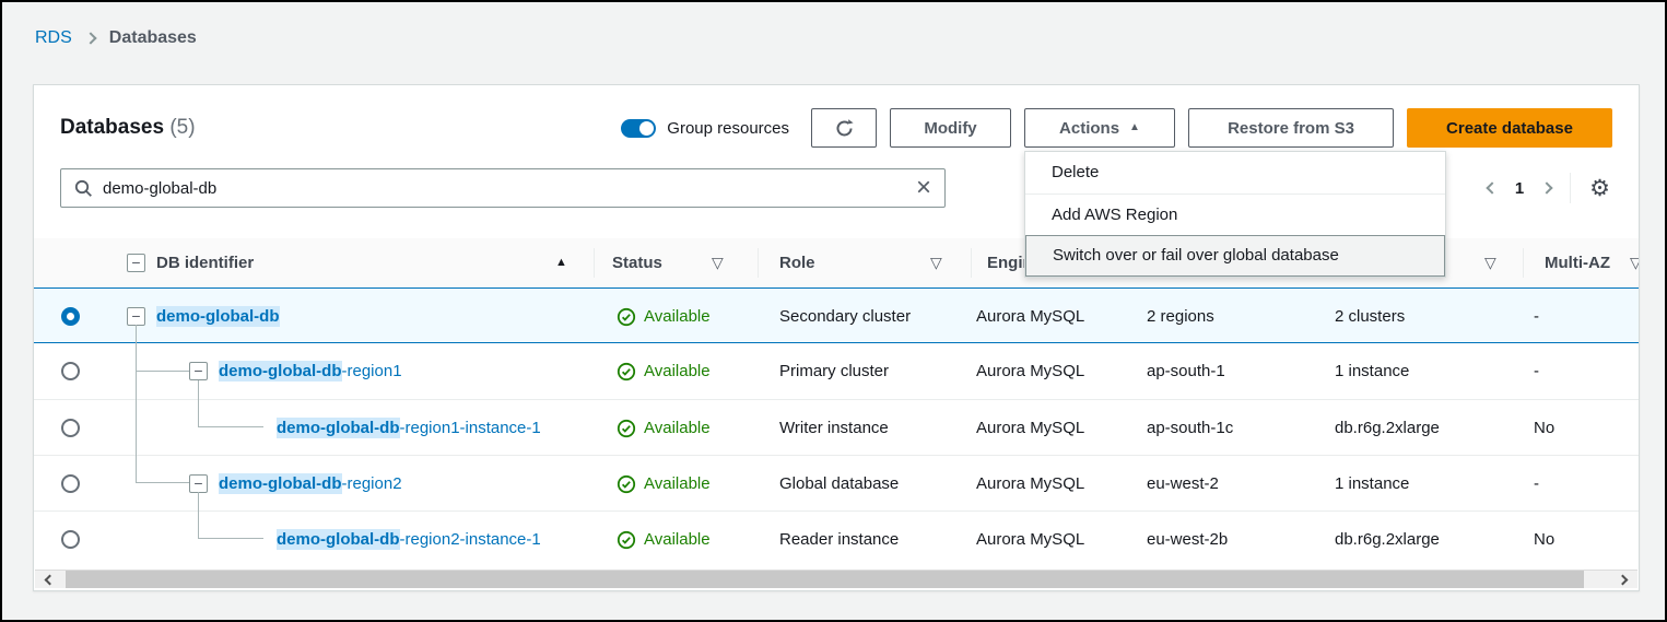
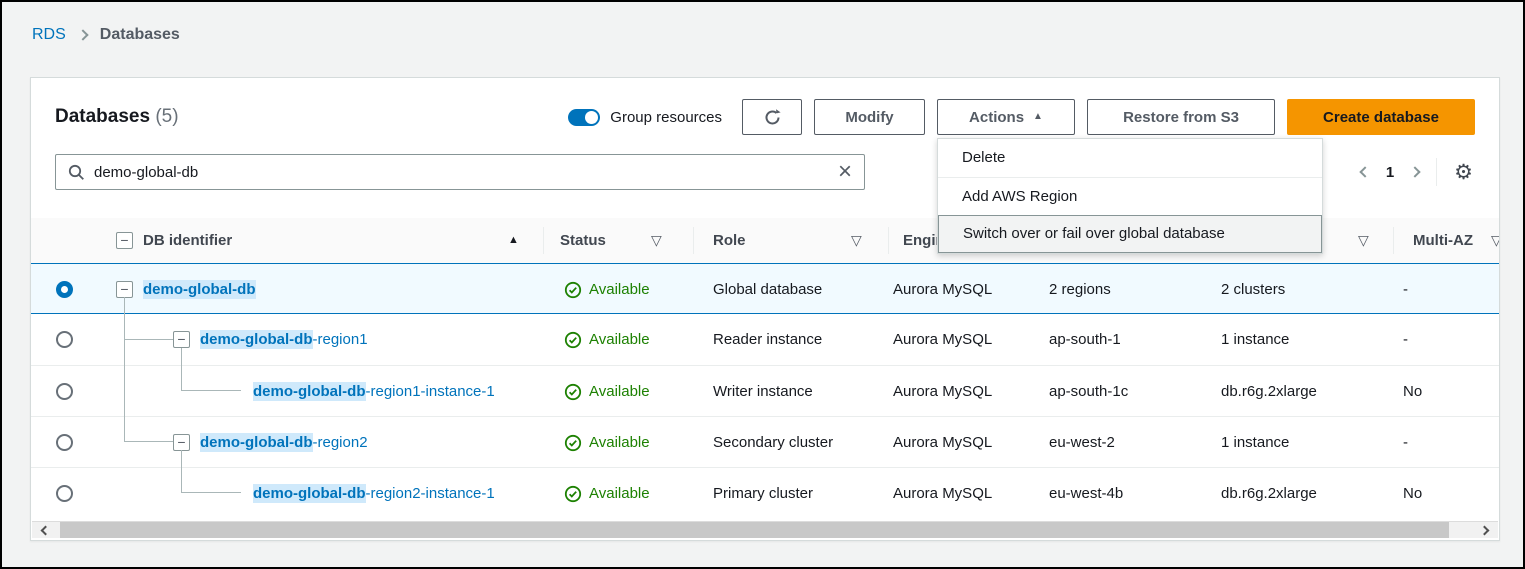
  RDS
  Databases
  Databases (5)
  Group resources
  Modify
  Actions
  ▲
  Restore from S3
  Create database
  demo-global-db
  ×
  1
  ⚙
  −
  DB identifier
  ▲
  Status
  ▽
  Role
  ▽
  ▽
  Multi-AZ
  ▽
  −
  demo-global-db
  Available
- Secondary cluster
+ Global database
  Aurora MySQL
  2 regions
  2 clusters
  -
  −
  demo-global-db-region1
  Available
- Primary cluster
+ Reader instance
  Aurora MySQL
  ap-south-1
  1 instance
  -
  demo-global-db-region1-instance-1
  Available
  Writer instance
  Aurora MySQL
  ap-south-1c
  db.r6g.2xlarge
  No
  −
  demo-global-db-region2
  Available
- Global database
+ Secondary cluster
  Aurora MySQL
  eu-west-2
  1 instance
  -
  demo-global-db-region2-instance-1
  Available
- Reader instance
+ Primary cluster
  Aurora MySQL
- eu-west-2b
+ eu-west-4b
  db.r6g.2xlarge
  No
  Delete
  Add AWS Region
  Switch over or fail over global database
